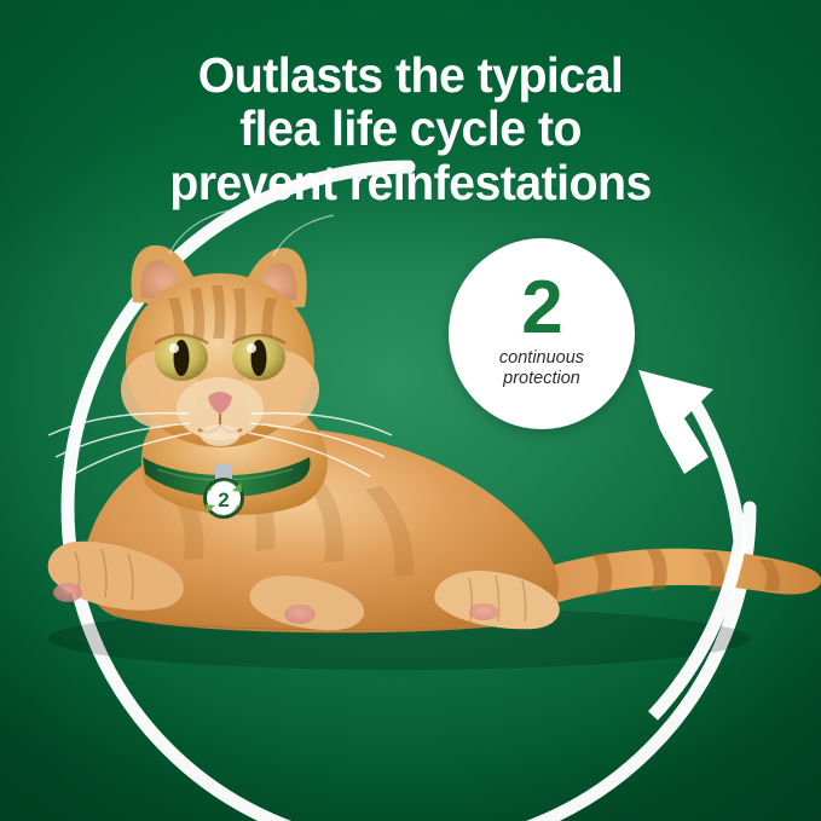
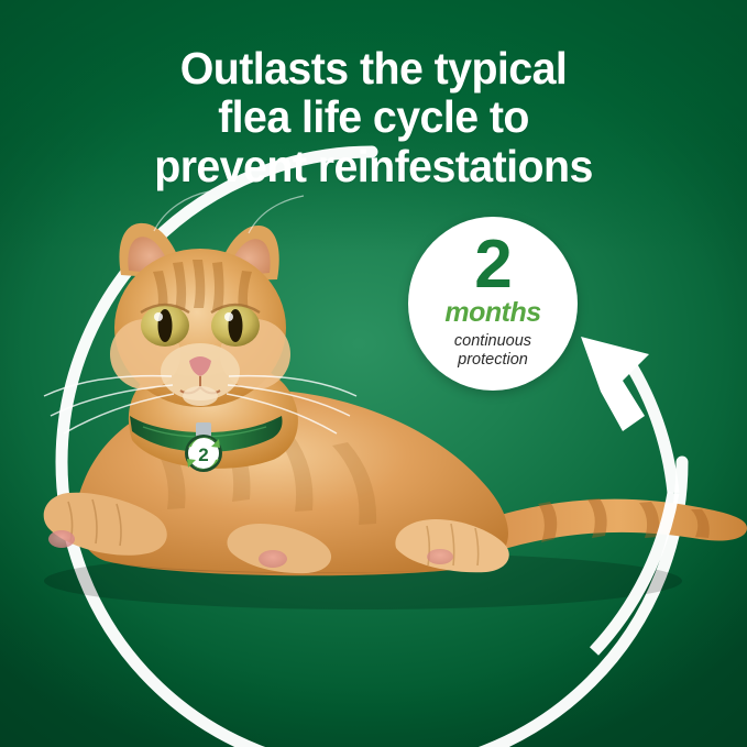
  Outlasts the typical
  flea life cycle to
  preve reinfestations
  2
  2
+ months
  continuous
  protection
